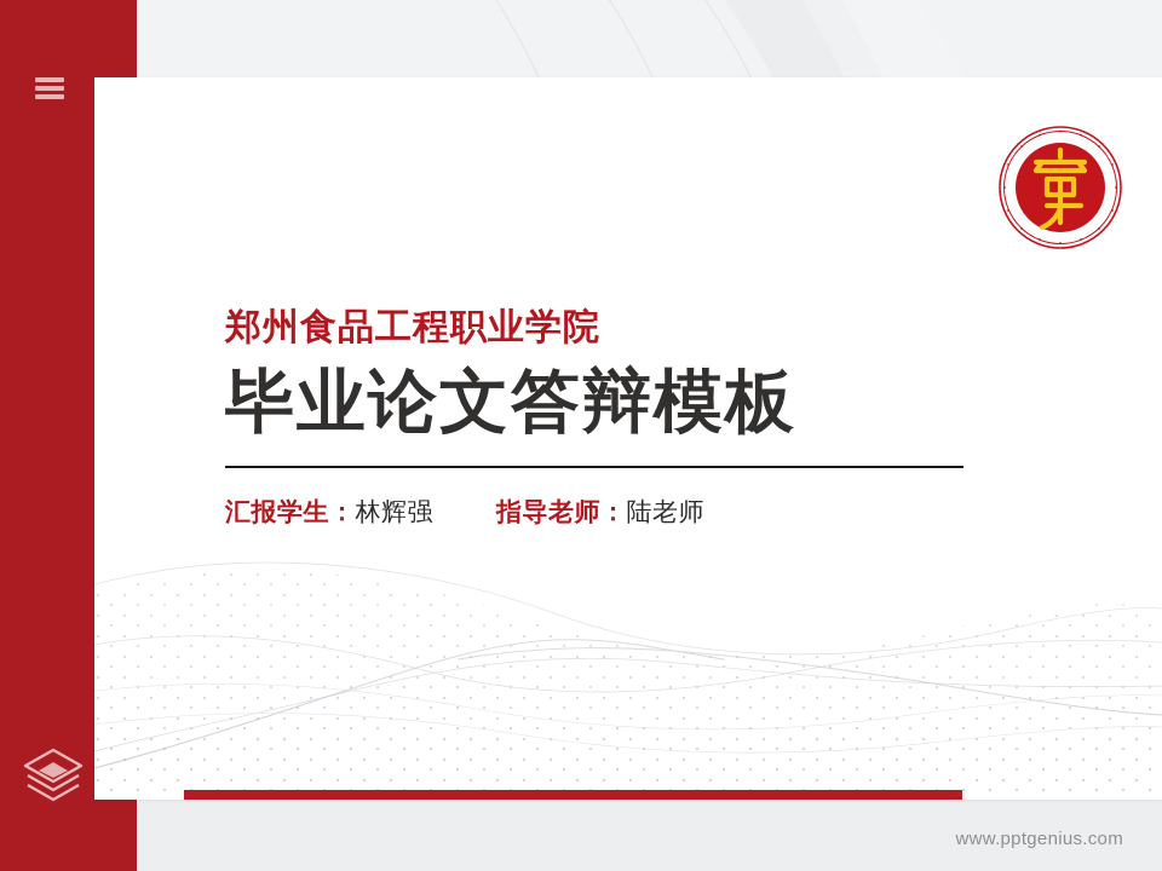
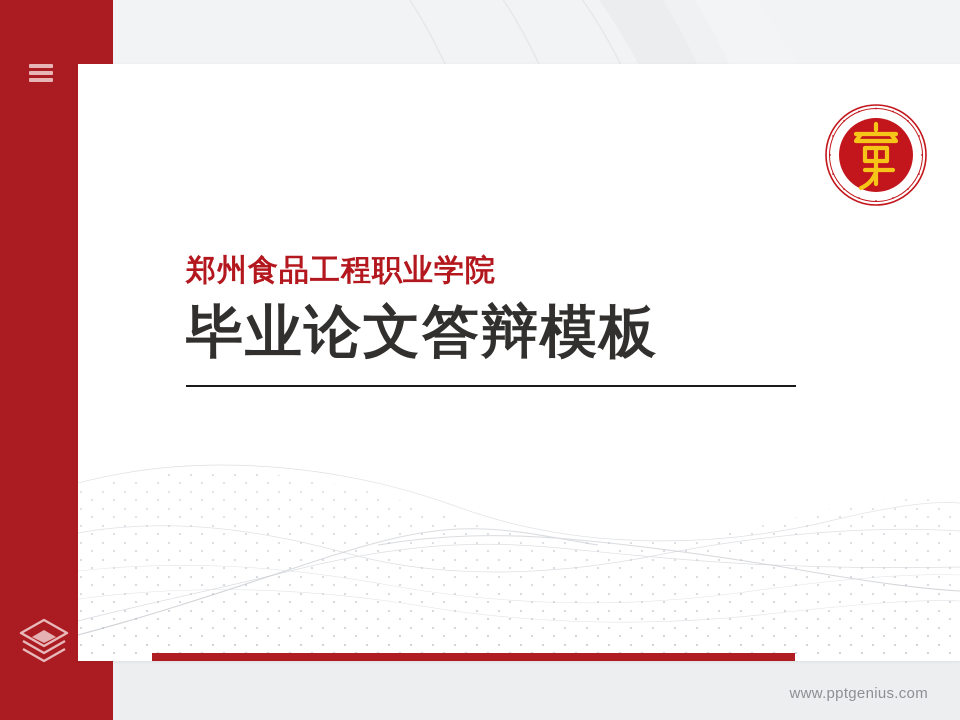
  郑州食品工程职业学院
  毕业论文答辩模板
- 汇报学生：
- 林辉强
- 指导老师：
- 陆老师
  www.pptgenius.com
